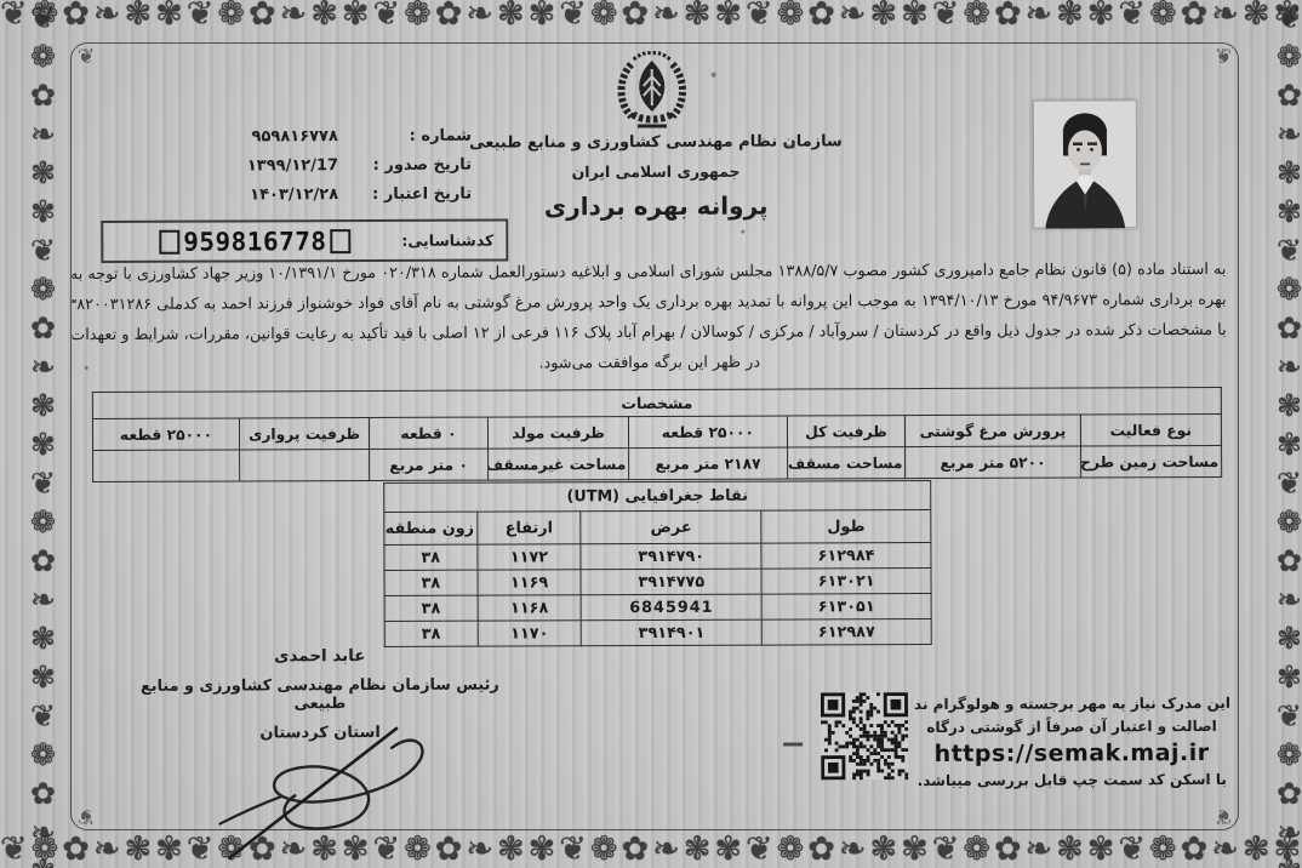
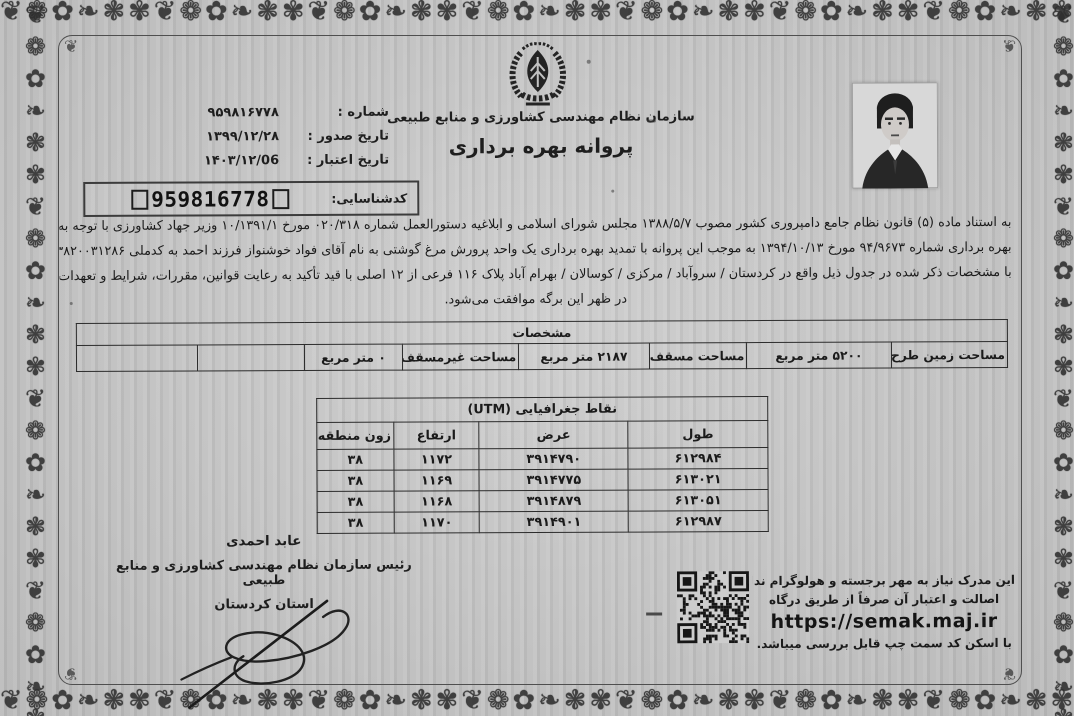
  ❦
  شماره :
  ۹۵۹۸۱۶۷۷۸
  تاریخ صدور :
- ۱۳۹۹/۱۲/17
+ ۱۳۹۹/۱۲/۲۸
  تاریخ اعتبار :
- ۱۴۰۳/۱۲/۲۸
+ ۱۴۰۳/۱۲/06
  کدشناسایی:
  959816778
  سازمان نظام مهندسی کشاورزی و منابع طبیعی
- جمهوری اسلامی ایران
  پروانه بهره برداری
  به استناد ماده (۵) قانون نظام جامع دامپروری کشور مصوب ۱۳۸۸/۵/۷ مجلس شورای اسلامی و ابلاغیه دستورالعمل شماره ۰۲۰/۳۱۸ مورخ ۱۰/۱۳۹۱/۱ وزیر جهاد کشاورزی با توجه به
  بهره برداری شماره ۹۴/۹۶۷۳ مورخ ۱۳۹۴/۱۰/۱۳ به موجب این پروانه با تمدید بهره برداری یک واحد پرورش مرغ گوشتی به نام آقای فواد خوشنواز فرزند احمد به کدملی ۳۸۲۰۰۳۱۲۸۶
  با مشخصات ذکر شده در جدول ذیل واقع در کردستان / سروآباد / مرکزی / کوسالان / بهرام آباد پلاک ۱۱۶ فرعی از ۱۲ اصلی با قید تأکید به رعایت قوانین، مقررات، شرایط و تعهدات
  در ظهر این برگه موافقت می‌شود.
  مشخصات
- نوع فعالیت	پرورش مرغ گوشتی	ظرفیت کل	۲۵۰۰۰ قطعه	ظرفیت مولد	۰ قطعه	ظرفیت پرواری	۲۵۰۰۰ قطعه
  مساحت زمین طرح	۵۲۰۰ متر مربع	مساحت مسقف	۲۱۸۷ متر مربع	مساحت غیرمسقف	۰ متر مربع
  نقاط جغرافیایی (UTM)
  طول	عرض	ارتفاع	زون منطقه
  ۶۱۲۹۸۴	۳۹۱۴۷۹۰	۱۱۷۲	۳۸
  ۶۱۳۰۲۱	۳۹۱۴۷۷۵	۱۱۶۹	۳۸
- ۶۱۳۰۵۱	6845941	۱۱۶۸	۳۸
+ ۶۱۳۰۵۱	۳۹۱۴۸۷۹	۱۱۶۸	۳۸
  ۶۱۲۹۸۷	۳۹۱۴۹۰۱	۱۱۷۰	۳۸
  عابد احمدی
  رئیس سازمان نظام مهندسی کشاورزی و منابع طبیعی
  استان کردستان
  این مدرک نیاز به مهر برجسته و هولوگرام ند
- اصالت و اعتبار آن صرفاً از گوشتی درگاه
+ اصالت و اعتبار آن صرفاً از طریق درگاه
  https://semak.maj.ir
  با اسکن کد سمت چپ قابل بررسی میباشد.
